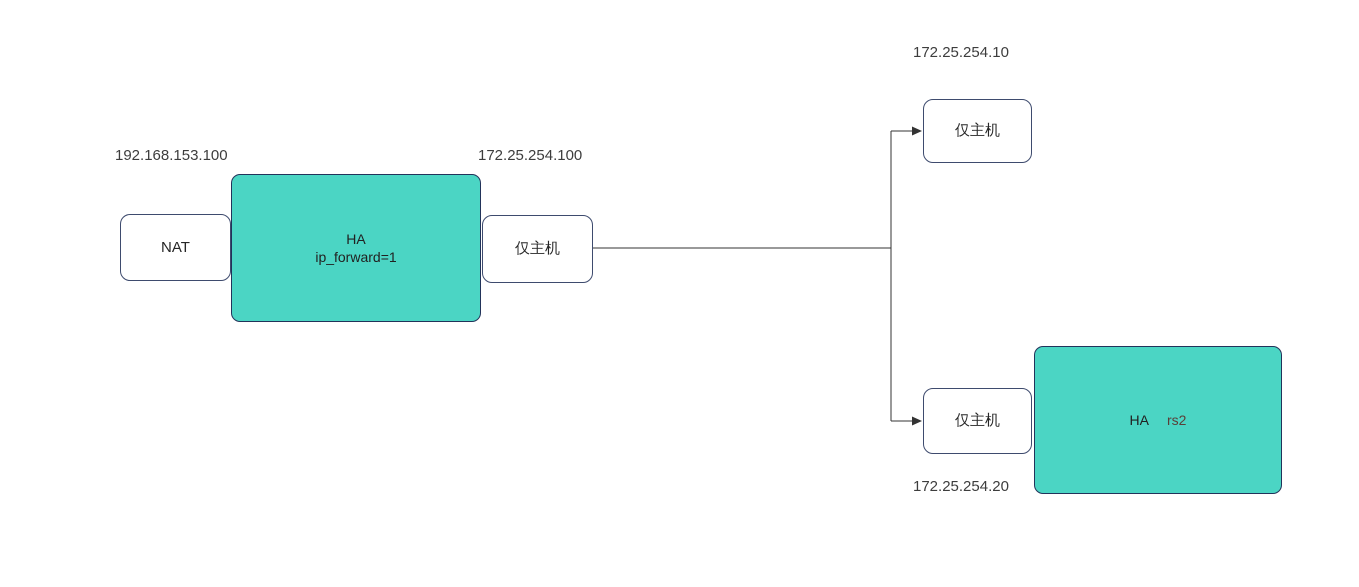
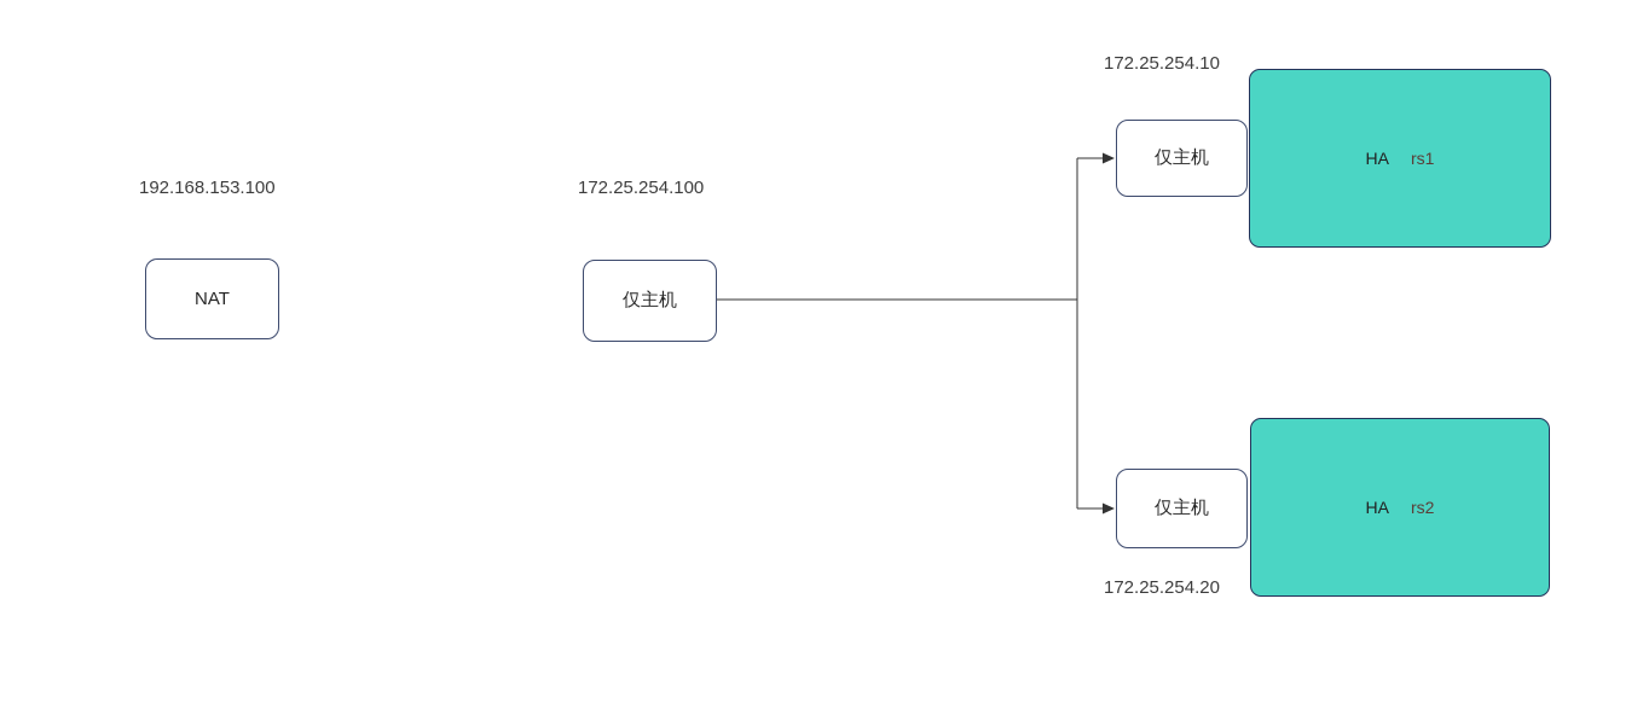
  192.168.153.100
  172.25.254.100
  172.25.254.10
  172.25.254.20
  NAT
- HA
- ip_forward=1
  仅主机
  仅主机
+ HA rs1
  仅主机
  HA rs2
